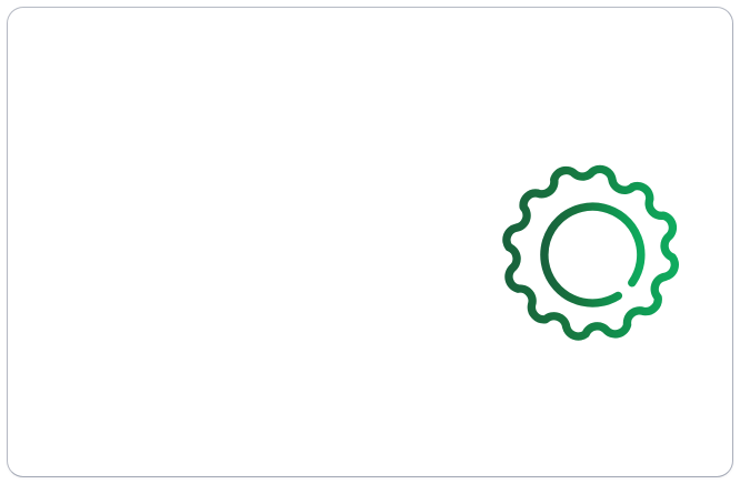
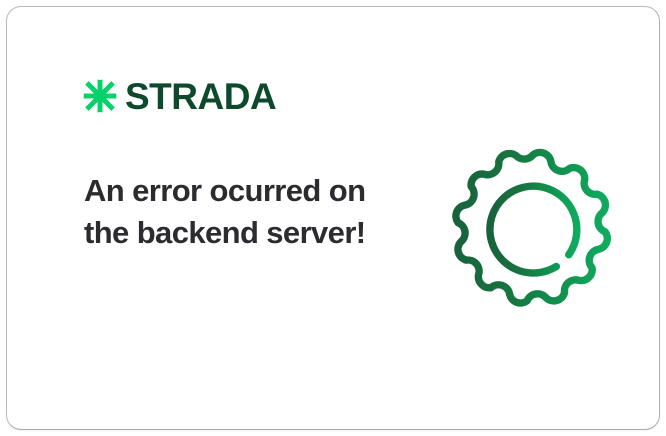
+ STRADA
+ An error ocurred on the backend server!
